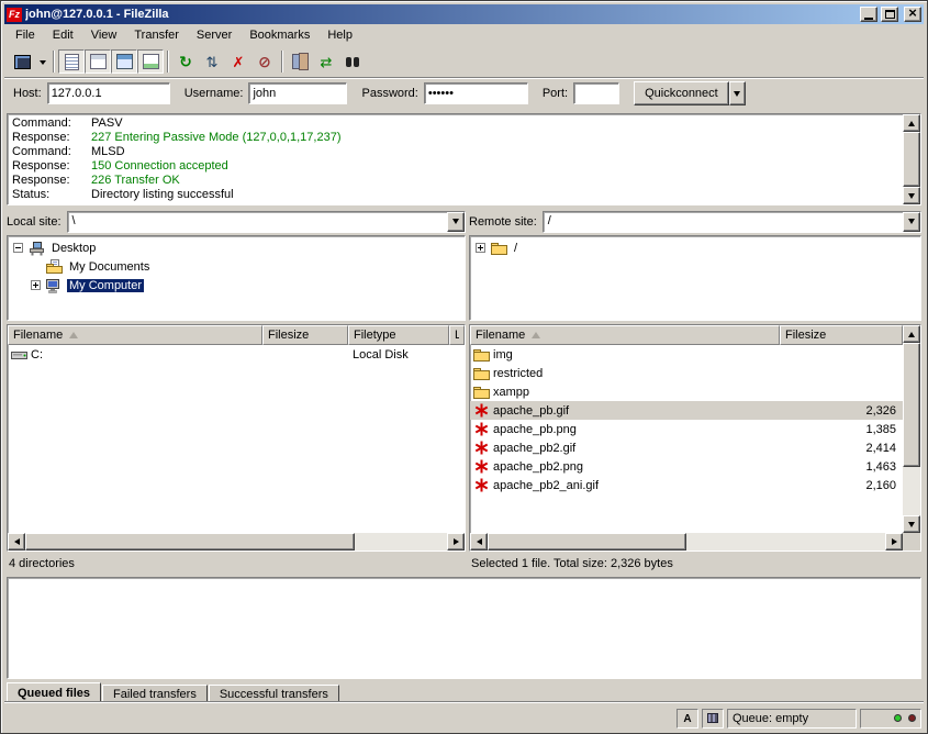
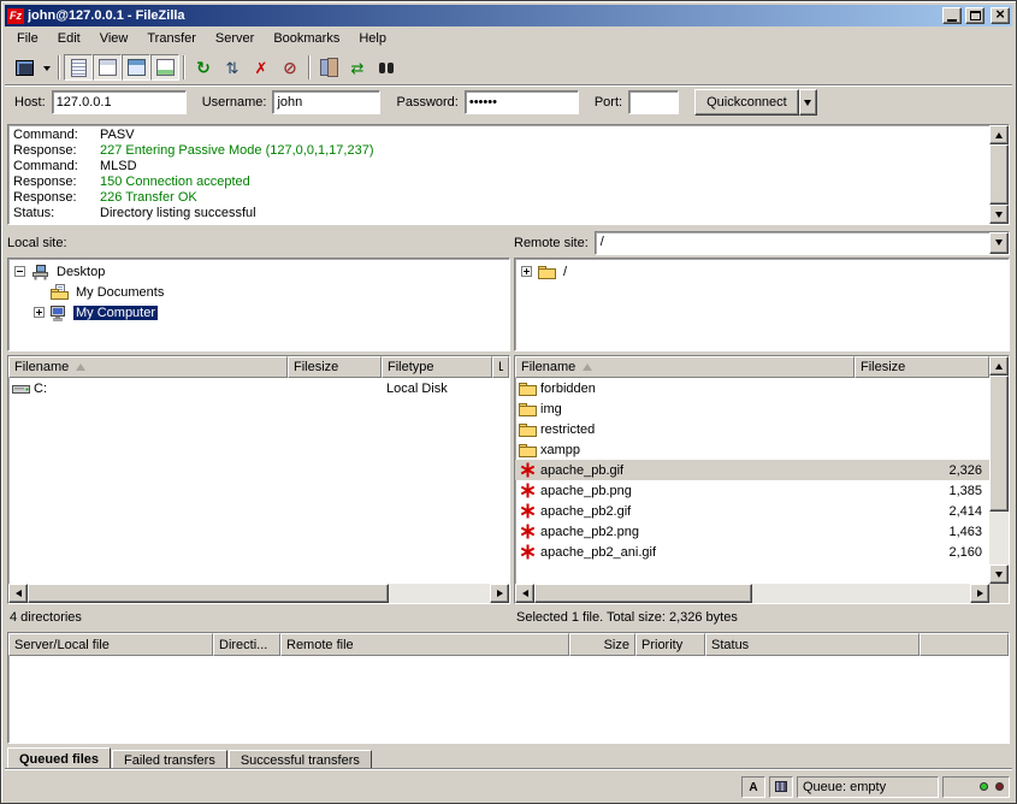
  Fz
  john@127.0.0.1 - FileZilla
  File
  Edit
  View
  Transfer
  Server
  Bookmarks
  Help
  Host:
  127.0.0.1
  Username:
  john
  Password:
  ••••••
  Port:
  Quickconnect
  Command:
  PASV
  Response:
  227 Entering Passive Mode (127,0,0,1,17,237)
  Command:
  MLSD
  Response:
  150 Connection accepted
  Response:
  226 Transfer OK
  Status:
  Directory listing successful
  Local site:
- \
  Desktop
  My Documents
  My Computer
  Filename
  Filesize
  Filetype
  L
  C:
  Local Disk
  4 directories
  Remote site:
  /
  /
  Filename
  Filesize
+ forbidden
  img
  restricted
  xampp
  apache_pb.gif
  2,326
  apache_pb.png
  1,385
  apache_pb2.gif
  2,414
  apache_pb2.png
  1,463
  apache_pb2_ani.gif
  2,160
  Selected 1 file. Total size: 2,326 bytes
+ Server/Local file
+ Directi...
+ Remote file
+ Size
+ Priority
+ Status
  Queued files
  Failed transfers
  Successful transfers
  Queue: empty
